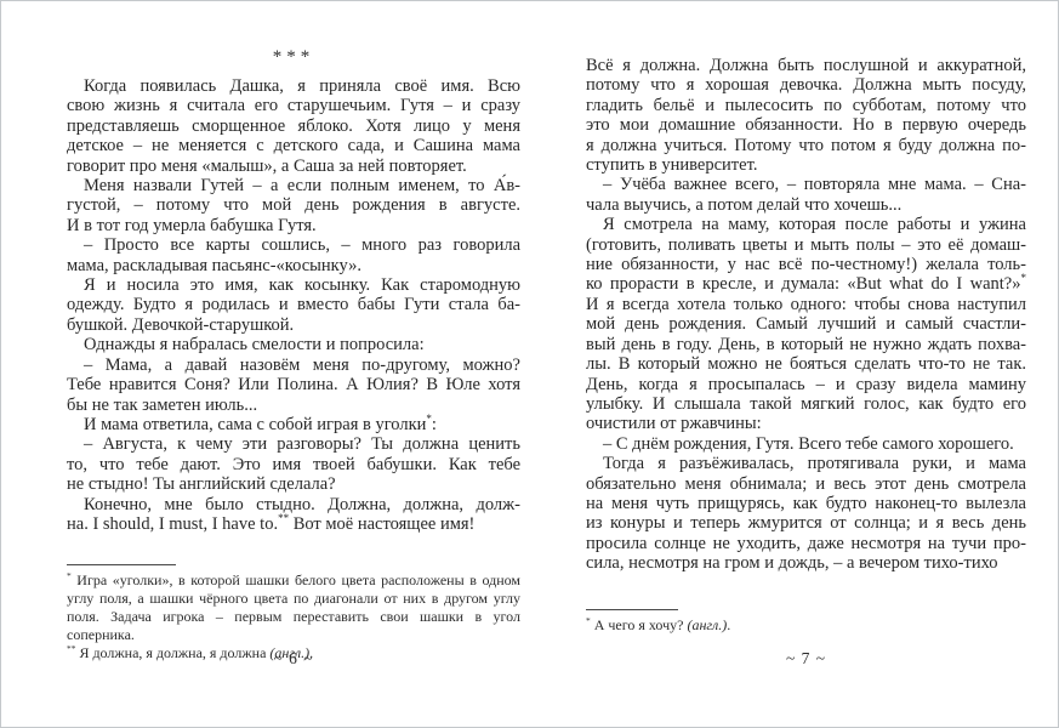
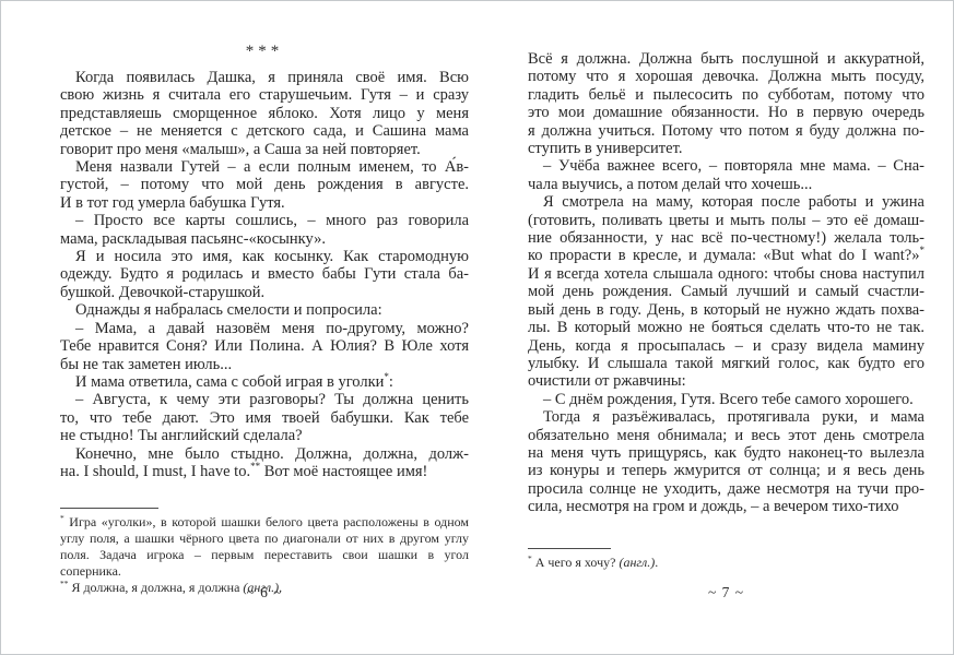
  ***
  Когда появилась Дашка, я приняла своё имя. Всю
  свою жизнь я считала его старушечьим. Гутя – и сразу
  представляешь сморщенное яблоко. Хотя лицо у меня
  детское – не меняется с детского сада, и Сашина мама
  говорит про меня «малыш», а Саша за ней повторяет.
  Меня назвали Гутей – а если полным именем, то А́в-
  густой, – потому что мой день рождения в августе.
  И в тот год умерла бабушка Гутя.
  – Просто все карты сошлись, – много раз говорила
  мама, раскладывая пасьянс-«косынку».
  Я и носила это имя, как косынку. Как старомодную
  одежду. Будто я родилась и вместо бабы Гути стала ба-
  бушкой. Девочкой-старушкой.
  Однажды я набралась смелости и попросила:
  – Мама, а давай назовём меня по-другому, можно?
  Тебе нравится Соня? Или Полина. А Юлия? В Юле хотя
  бы не так заметен июль...
  И мама ответила, сама с собой играя в уголки*:
  – Августа, к чему эти разговоры? Ты должна ценить
  то, что тебе дают. Это имя твоей бабушки. Как тебе
  не стыдно! Ты английский сделала?
  Конечно, мне было стыдно. Должна, должна, долж-
  на. I should, I must, I have to.** Вот моё настоящее имя!
  * Игра «уголки», в которой шашки белого цвета расположены в одном
  углу поля, а шашки чёрного цвета по диагонали от них в другом углу
  поля. Задача игрока – первым переставить свои шашки в угол соперника.
  ** Я должна, я должна, я должна (англ.).
  ~ 6 ~
  Всё я должна. Должна быть послушной и аккуратной,
  потому что я хорошая девочка. Должна мыть посуду,
  гладить бельё и пылесосить по субботам, потому что
  это мои домашние обязанности. Но в первую очередь
  я должна учиться. Потому что потом я буду должна по-
  ступить в университет.
  – Учёба важнее всего, – повторяла мне мама. – Сна-
  чала выучись, а потом делай что хочешь...
  Я смотрела на маму, которая после работы и ужина
  (готовить, поливать цветы и мыть полы – это её домаш-
  ние обязанности, у нас всё по-честному!) желала толь-
  ко прорасти в кресле, и думала: «But what do I want?»*
- И я всегда хотела только одного: чтобы снова наступил
+ И я всегда хотела слышала одного: чтобы снова наступил
  мой день рождения. Самый лучший и самый счастли-
  вый день в году. День, в который не нужно ждать похва-
  лы. В который можно не бояться сделать что-то не так.
  День, когда я просыпалась – и сразу видела мамину
  улыбку. И слышала такой мягкий голос, как будто его
  очистили от ржавчины:
  – С днём рождения, Гутя. Всего тебе самого хорошего.
  Тогда я разъёживалась, протягивала руки, и мама
  обязательно меня обнимала; и весь этот день смотрела
  на меня чуть прищурясь, как будто наконец-то вылезла
  из конуры и теперь жмурится от солнца; и я весь день
  просила солнце не уходить, даже несмотря на тучи про-
  сила, несмотря на гром и дождь, – а вечером тихо-тихо
  * А чего я хочу? (англ.).
  ~ 7 ~
